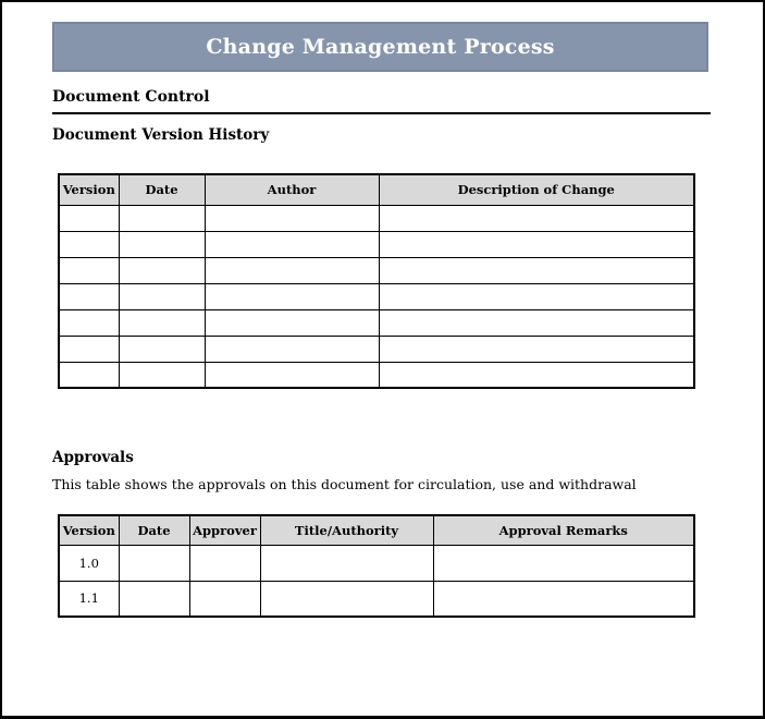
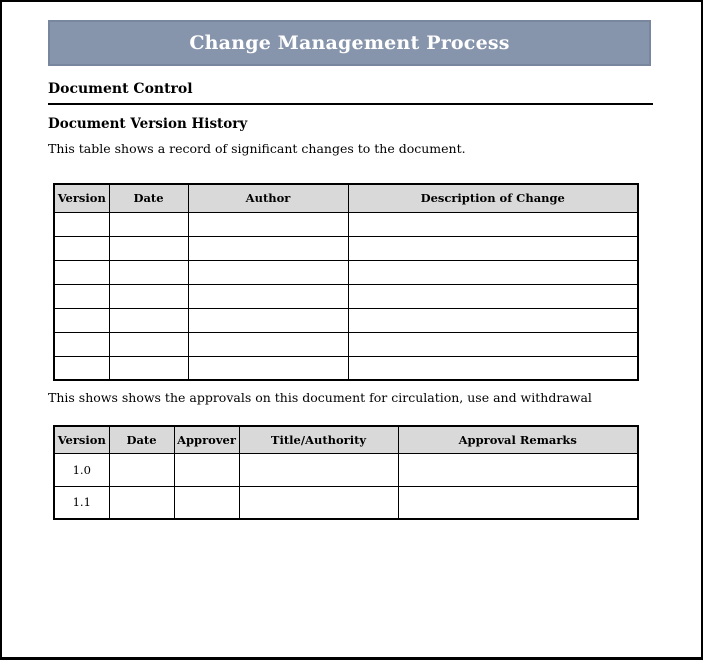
  Change Management Process
  Document Control
  Document Version History
+ This table shows a record of significant changes to the document.
  Version	Date	Author	Description of Change
- Approvals
- This table shows the approvals on this document for circulation, use and withdrawal
+ This shows shows the approvals on this document for circulation, use and withdrawal
  Version	Date	Approver	Title/Authority	Approval Remarks
  1.0
  1.1
